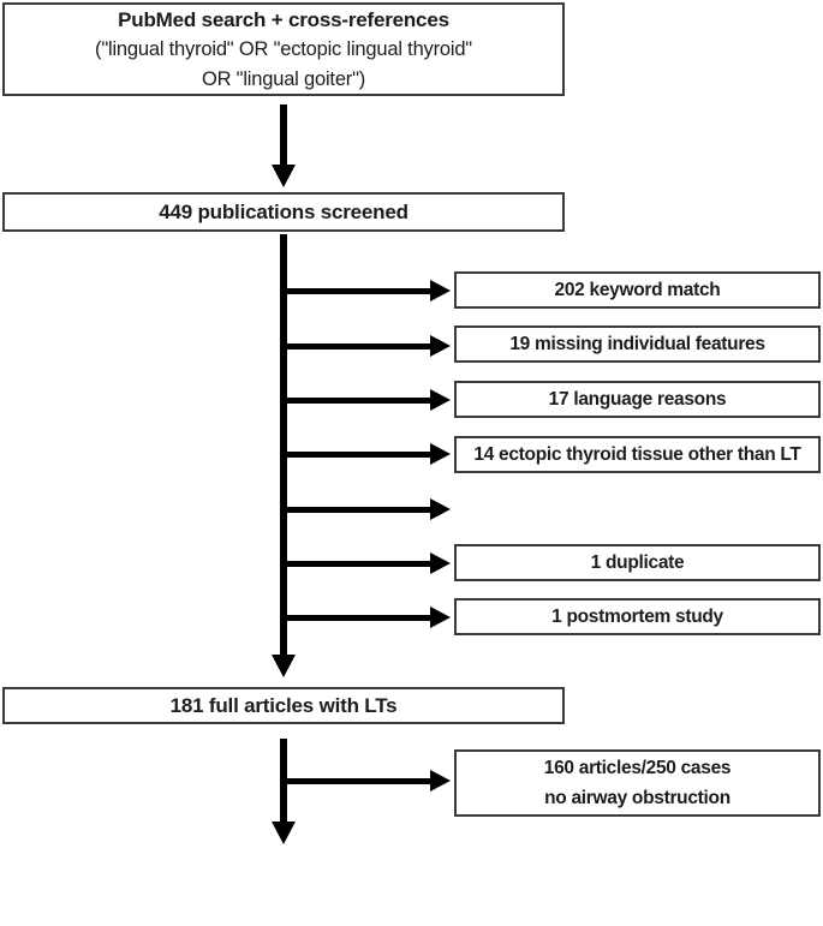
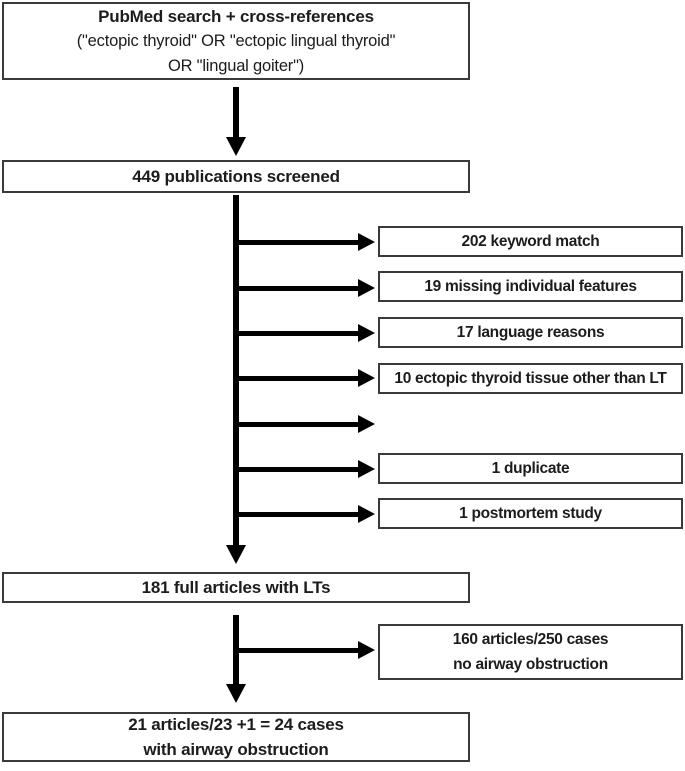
  PubMed search + cross-references
- ("lingual thyroid" OR "ectopic lingual thyroid"
+ ("ectopic thyroid" OR "ectopic lingual thyroid"
  OR "lingual goiter")
  449 publications screened
  202 keyword match
  19 missing individual features
  17 language reasons
- 14 ectopic thyroid tissue other than LT
+ 10 ectopic thyroid tissue other than LT
  1 duplicate
  1 postmortem study
  181 full articles with LTs
  160 articles/250 cases
  no airway obstruction
+ 21 articles/23 +1 = 24 cases
+ with airway obstruction
